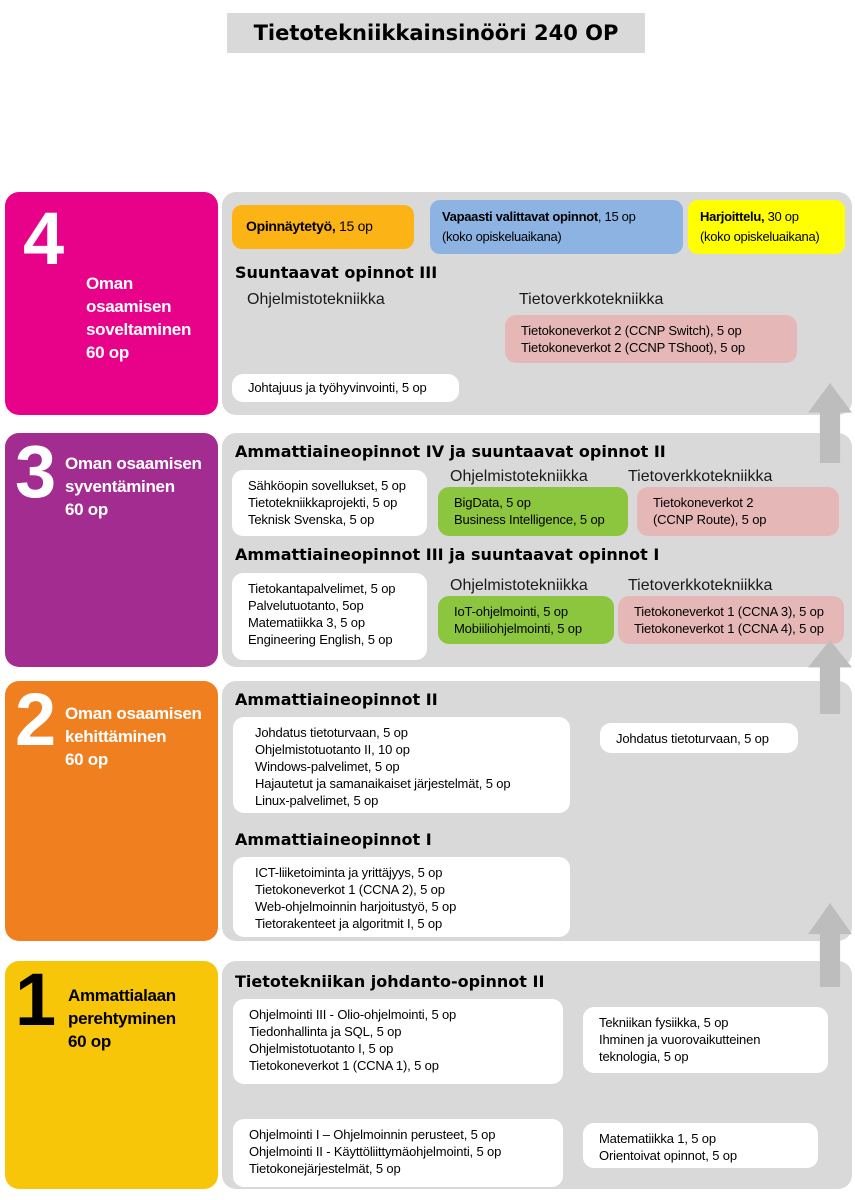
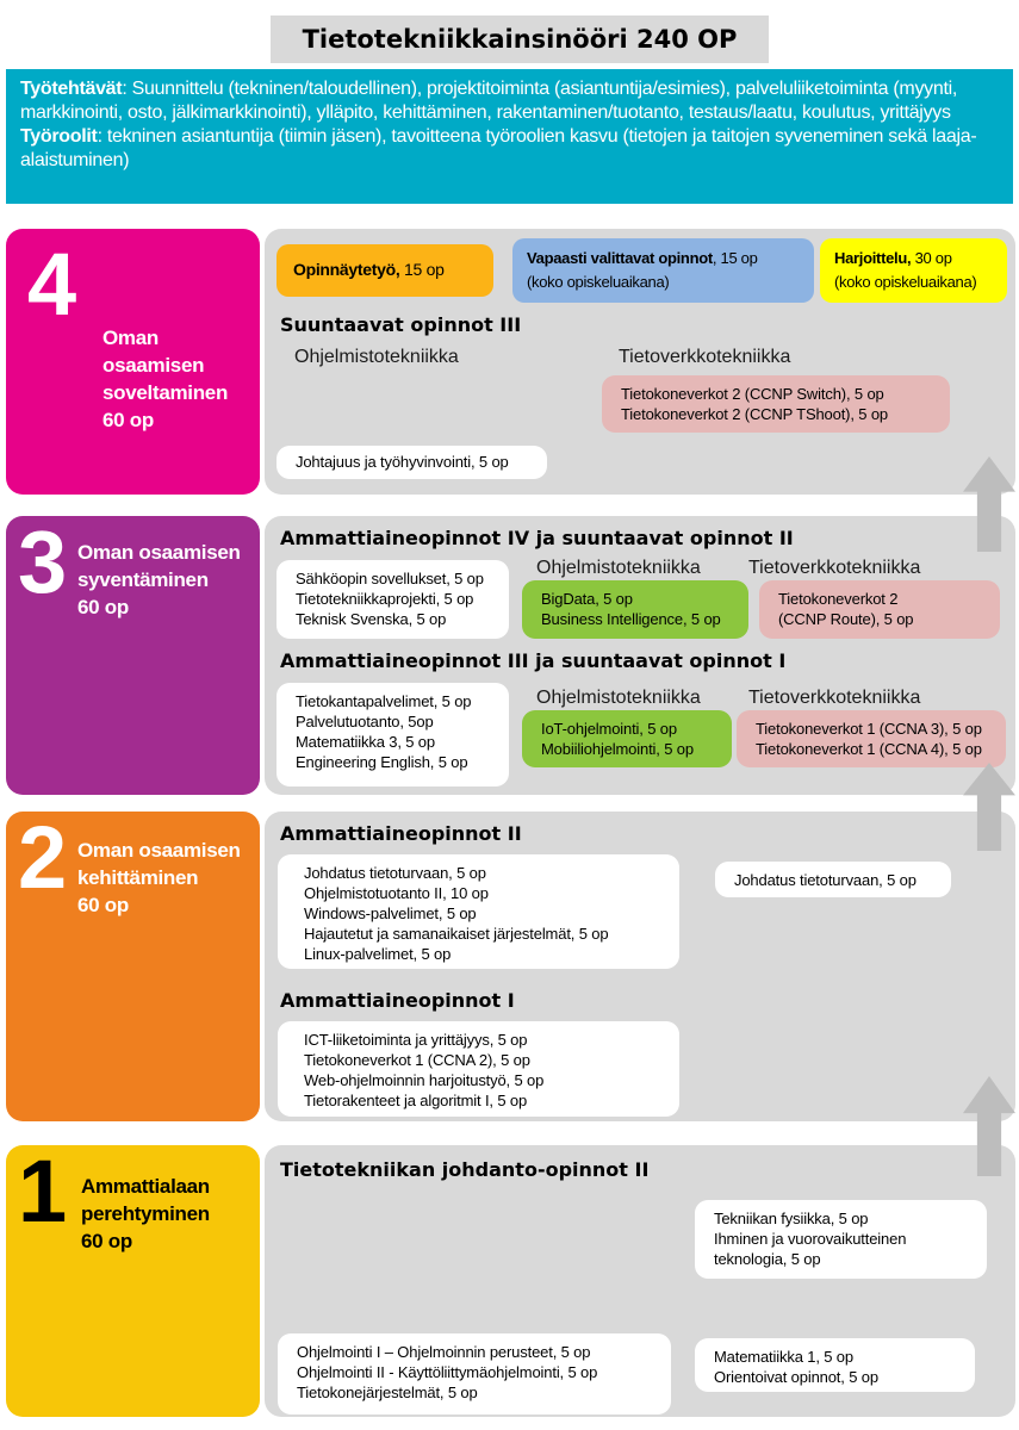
  Tietotekniikkainsinööri 240 OP
+ Työtehtävät: Suunnittelu (tekninen/taloudellinen), projektitoiminta (asiantuntija/esimies), palveluliiketoiminta (myynti, markkinointi, osto, jälkimarkkinointi), ylläpito, kehittäminen, rakentaminen/tuotanto, testaus/laatu, koulutus, yrittäjyys
+ Työroolit: tekninen asiantuntija (tiimin jäsen), tavoitteena työroolien kasvu (tietojen ja taitojen syveneminen sekä laaja-alaistuminen)
  4
  Oman osaamisen
  soveltaminen
  60 op
  Opinnäytetyö, 15 op
  Vapaasti valittavat opinnot, 15 op
  (koko opiskeluaikana)
  Harjoittelu, 30 op
  (koko opiskeluaikana)
  Suuntaavat opinnot III
  Ohjelmistotekniikka
  Tietoverkkotekniikka
  Tietokoneverkot 2 (CCNP Switch), 5 op
  Tietokoneverkot 2 (CCNP TShoot), 5 op
  Johtajuus ja työhyvinvointi, 5 op
  3
  Oman osaamisen
  syventäminen
  60 op
  Ammattiaineopinnot IV ja suuntaavat opinnot II
  Sähköopin sovellukset, 5 op
  Tietotekniikkaprojekti, 5 op
  Teknisk Svenska, 5 op
  Ohjelmistotekniikka
  BigData, 5 op
  Business Intelligence, 5 op
  Tietoverkkotekniikka
  Tietokoneverkot 2
  (CCNP Route), 5 op
  Ammattiaineopinnot III ja suuntaavat opinnot I
  Tietokantapalvelimet, 5 op
  Palvelutuotanto, 5op
  Matematiikka 3, 5 op
  Engineering English, 5 op
  Ohjelmistotekniikka
  IoT-ohjelmointi, 5 op
  Mobiiliohjelmointi, 5 op
  Tietoverkkotekniikka
  Tietokoneverkot 1 (CCNA 3), 5 op
  Tietokoneverkot 1 (CCNA 4), 5 op
  2
  Oman osaamisen
  kehittäminen
  60 op
  Ammattiaineopinnot II
  Johdatus tietoturvaan, 5 op
  Ohjelmistotuotanto II, 10 op
  Windows-palvelimet, 5 op
  Hajautetut ja samanaikaiset järjestelmät, 5 op
  Linux-palvelimet, 5 op
  Johdatus tietoturvaan, 5 op
  Ammattiaineopinnot I
  ICT-liiketoiminta ja yrittäjyys, 5 op
  Tietokoneverkot 1 (CCNA 2), 5 op
  Web-ohjelmoinnin harjoitustyö, 5 op
  Tietorakenteet ja algoritmit I, 5 op
  1
  Ammattialaan
  perehtyminen
  60 op
  Tietotekniikan johdanto-opinnot II
- Ohjelmointi III - Olio-ohjelmointi, 5 op
- Tiedonhallinta ja SQL, 5 op
- Ohjelmistotuotanto I, 5 op
- Tietokoneverkot 1 (CCNA 1), 5 op
  Tekniikan fysiikka, 5 op
  Ihminen ja vuorovaikutteinen teknologia, 5 op
  Ohjelmointi I – Ohjelmoinnin perusteet, 5 op
  Ohjelmointi II - Käyttöliittymäohjelmointi, 5 op
  Tietokonejärjestelmät, 5 op
  Matematiikka 1, 5 op
  Orientoivat opinnot, 5 op
